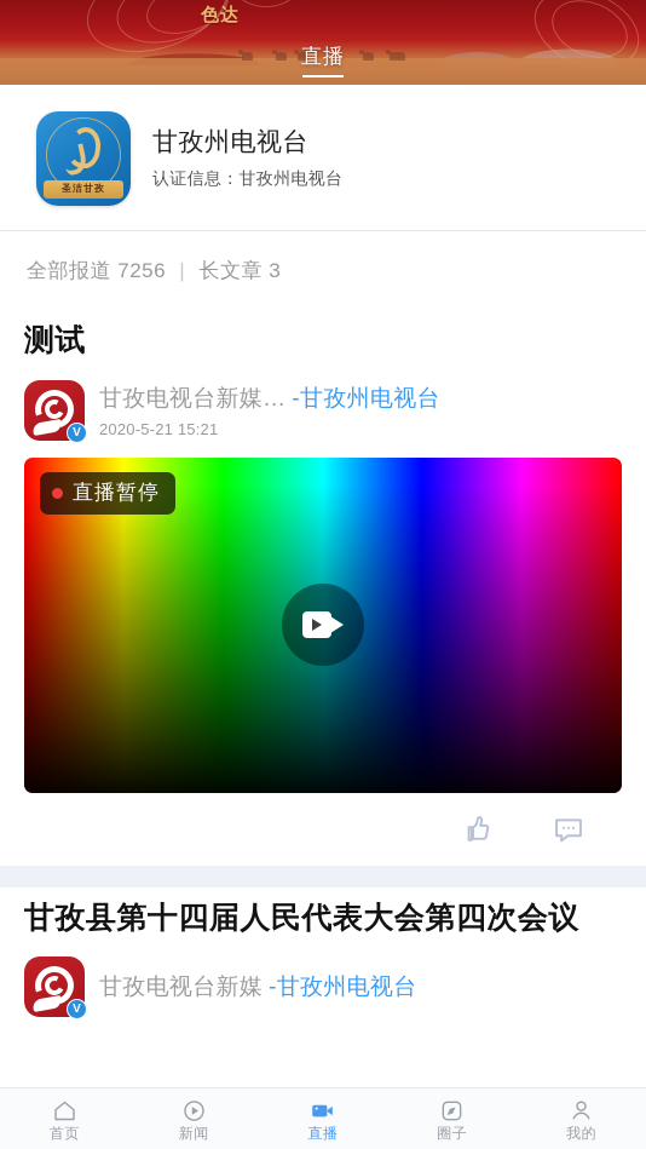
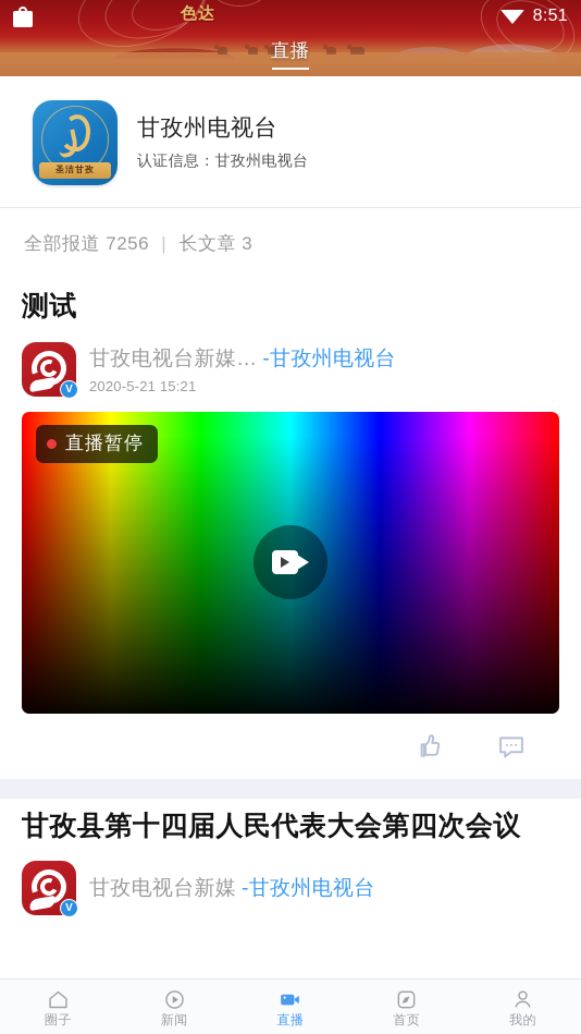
  色达
+ 8:51
  直播
  圣洁甘孜
  甘孜州电视台
  认证信息：甘孜州电视台
  全部报道 7256 | 长文章 3
  测试
  V
  甘孜电视台新媒…
  -甘孜州电视台
  2020-5-21 15:21
  直播暂停
  甘孜县第十四届人民代表大会第四次会议
  V
  甘孜电视台新媒
  -甘孜州电视台
- 首页
+ 圈子
  新闻
  直播
- 圈子
+ 首页
  我的
